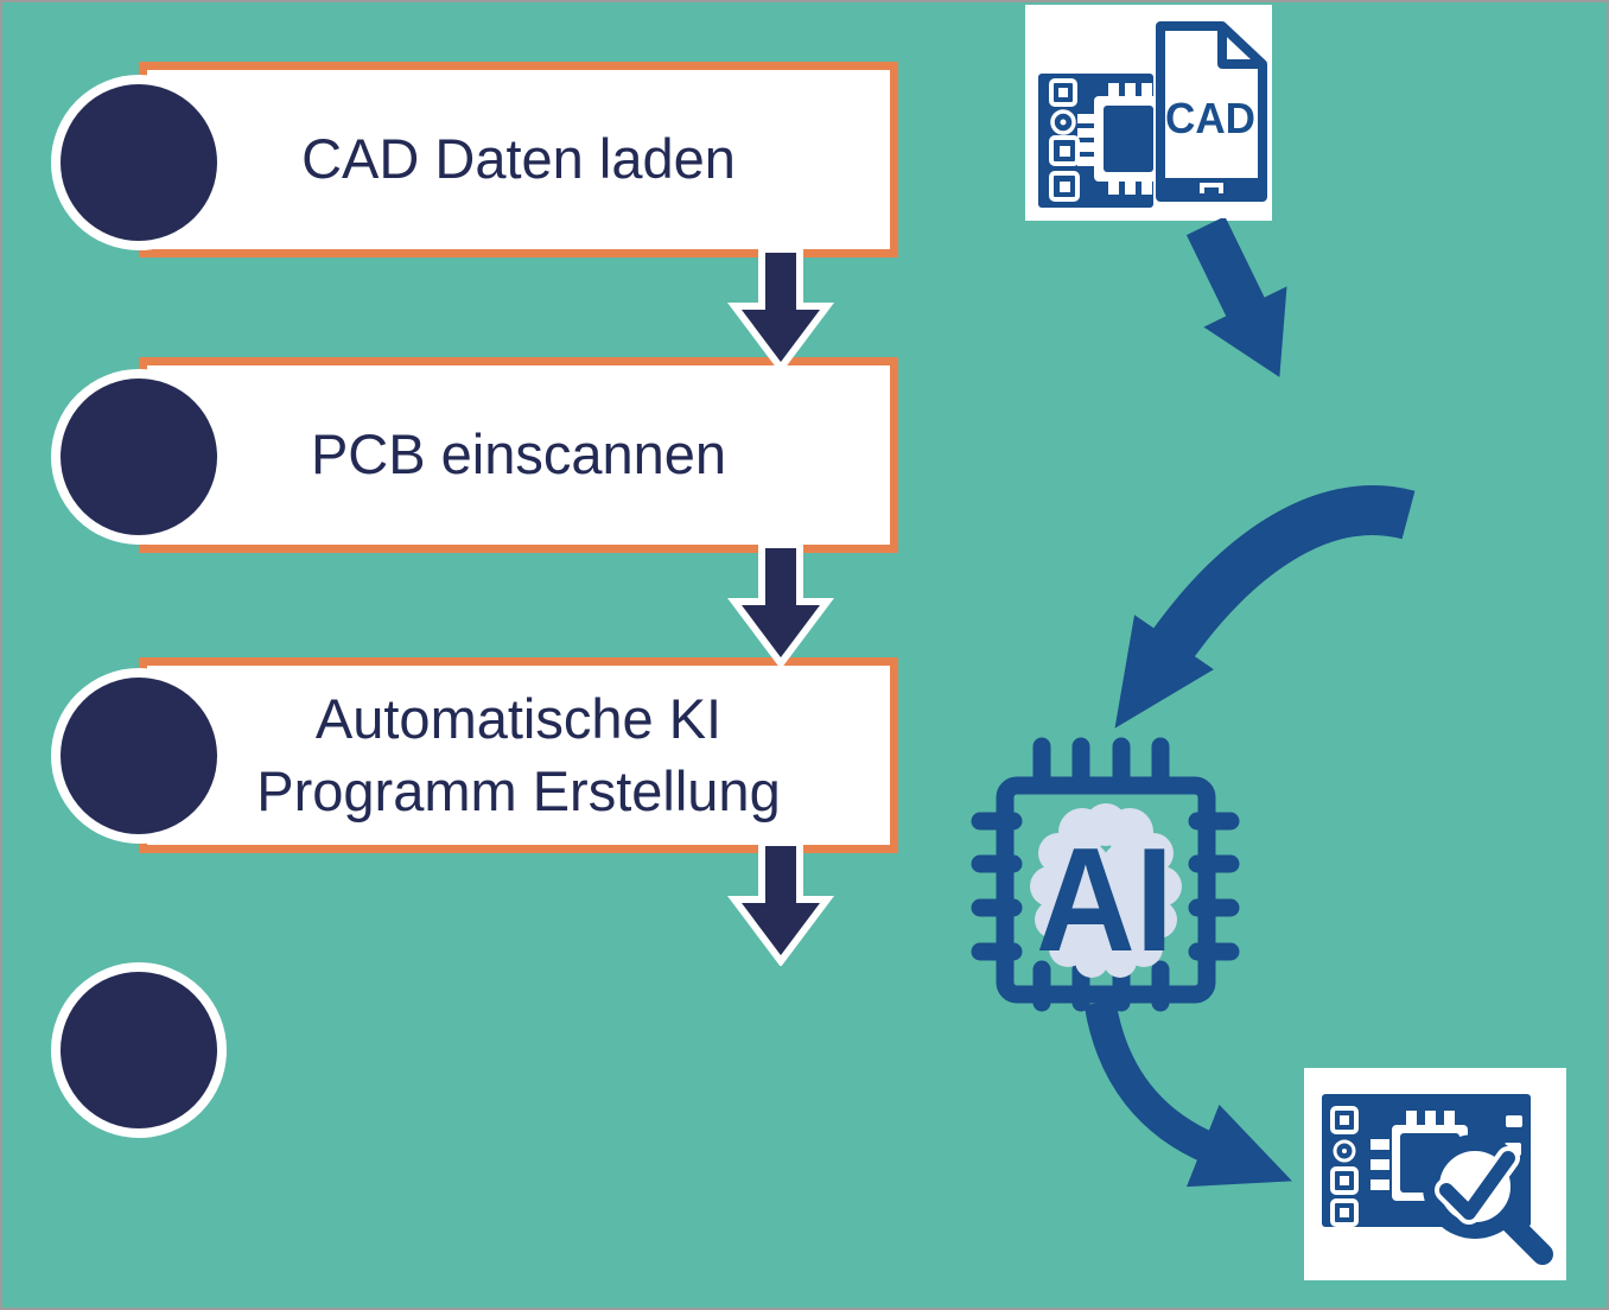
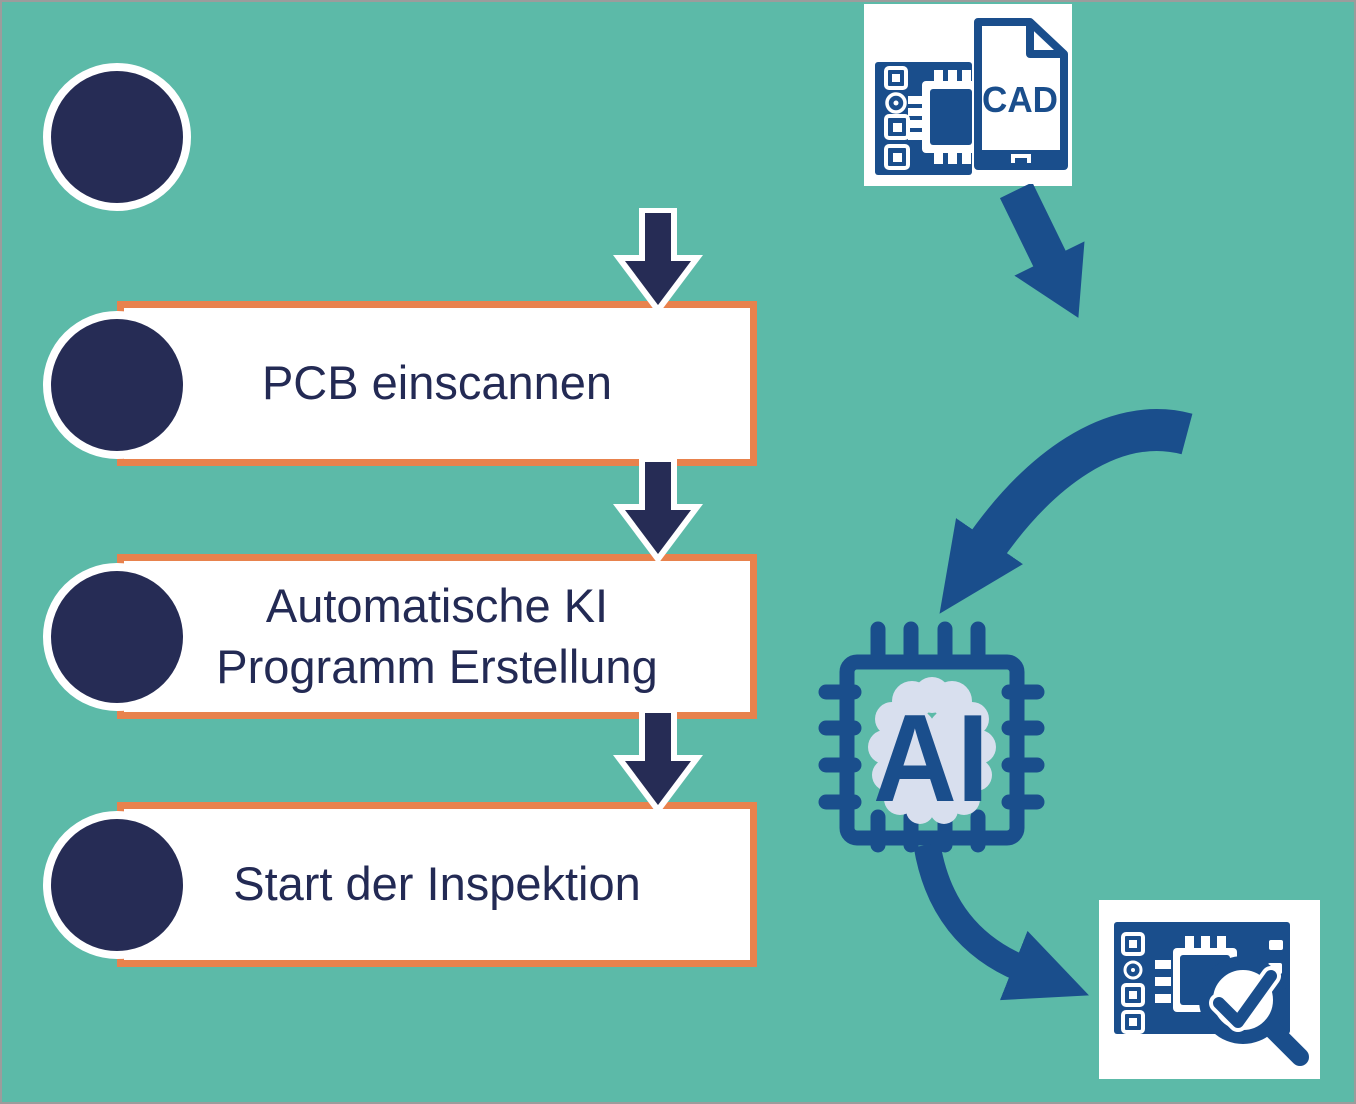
- CAD Daten laden
  PCB einscannen
  Automatische KI
  Programm Erstellung
+ Start der Inspektion
  CAD
  AI
